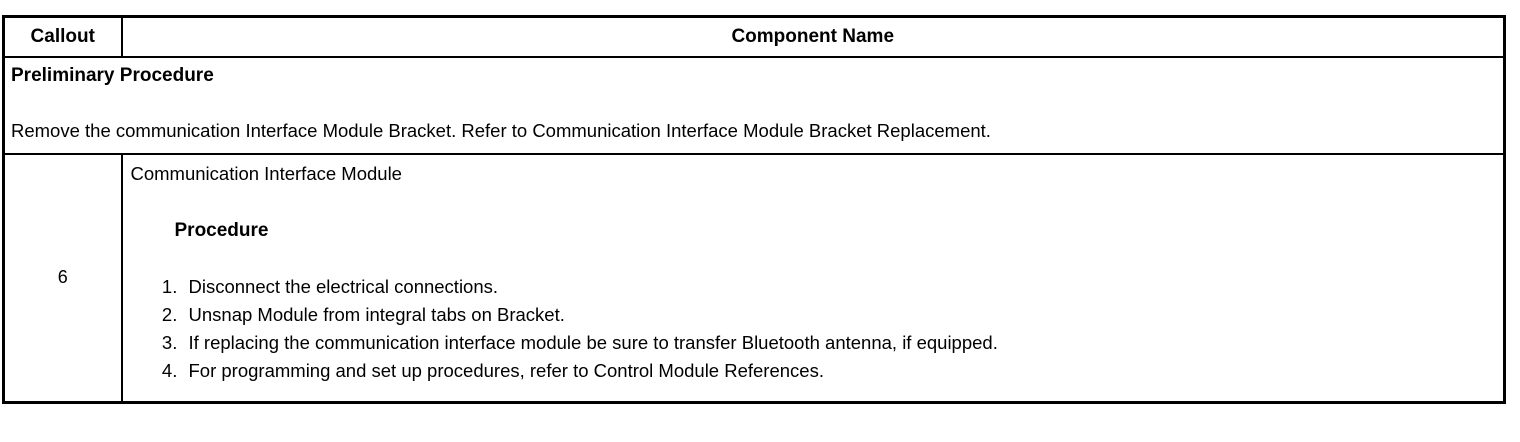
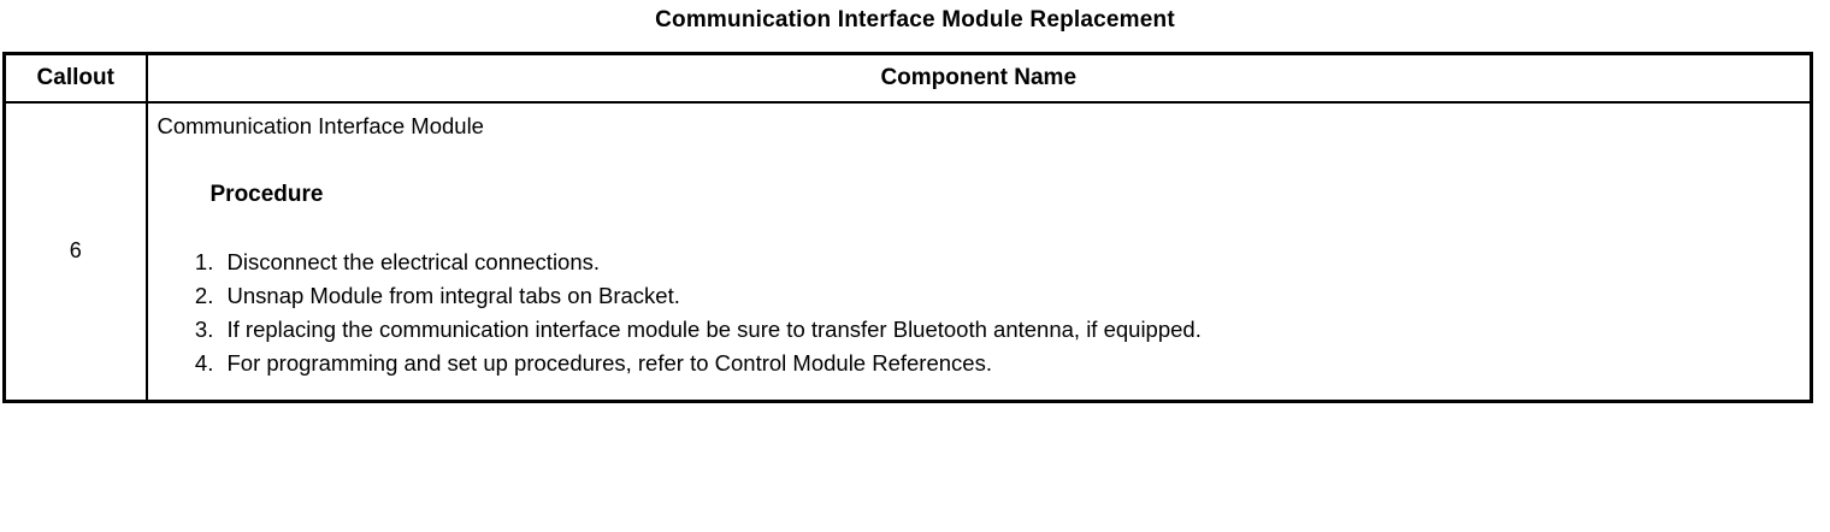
+ Communication Interface Module Replacement
  Callout	Component Name
- Preliminary Procedure Remove the communication Interface Module Bracket. Refer to Communication Interface Module Bracket Replacement.
  6	Communication Interface Module Procedure Disconnect the electrical connections. Unsnap Module from integral tabs on Bracket. If replacing the communication interface module be sure to transfer Bluetooth antenna, if equipped. For programming and set up procedures, refer to Control Module References.
